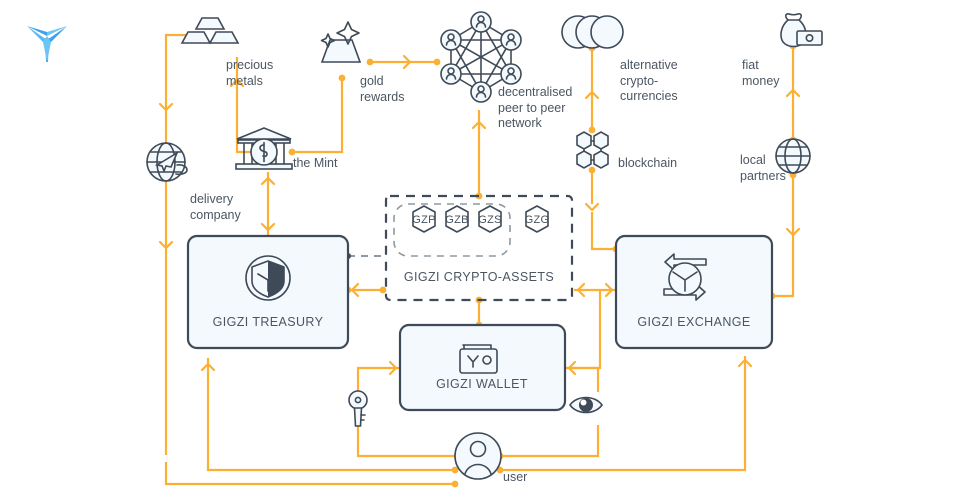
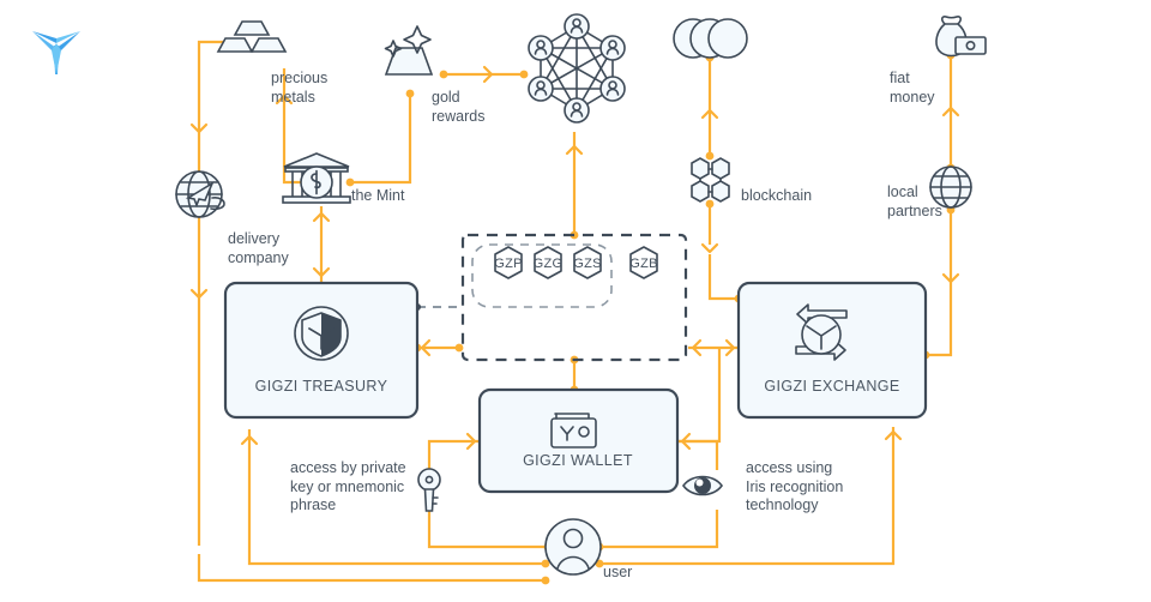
  GIGZI TREASURY
  GIGZI WALLET
  GIGZI EXCHANGE
  GZP
- GZB
+ GZG
  GZS
- GZG
+ GZB
- GIGZI CRYPTO-ASSETS
  precious
  metals
  gold
  rewards
- decentralised
- peer to peer
- network
- alternative
- crypto-
- currencies
  fiat
  money
  the Mint
  blockchain
  local
  partners
  delivery
  company
+ access by private
+ key or mnemonic
+ phrase
+ access using
+ Iris recognition
+ technology
  user
